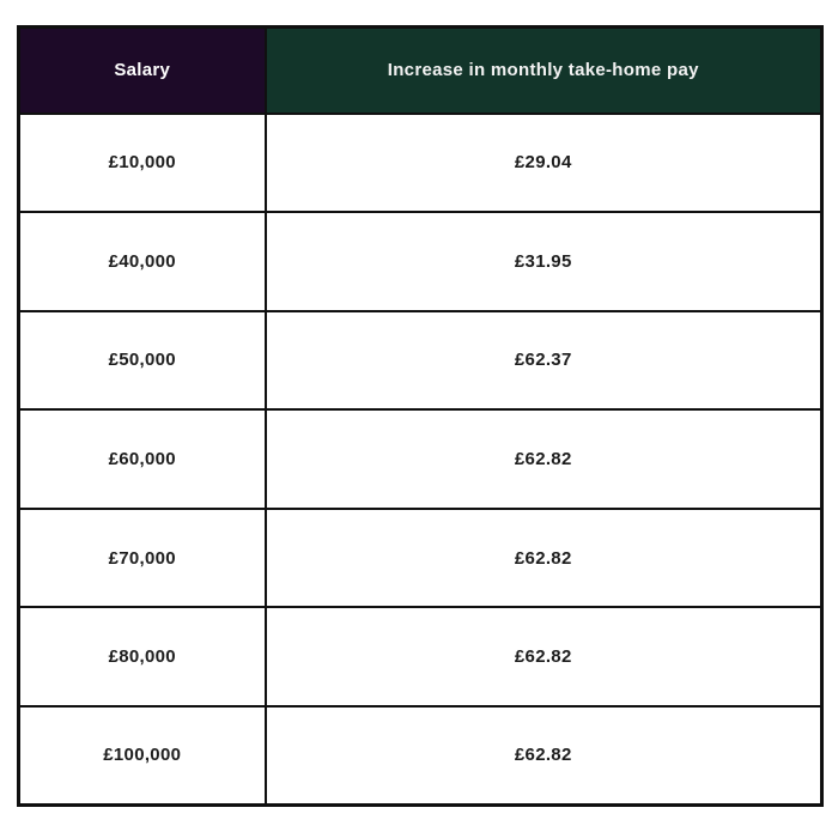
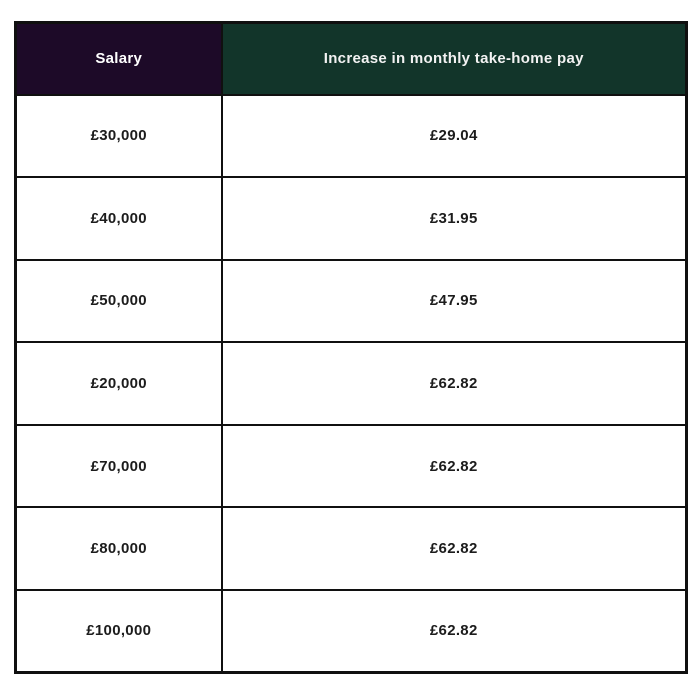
  Salary	Increase in monthly take-home pay
- £10,000	£29.04
+ £30,000	£29.04
  £40,000	£31.95
- £50,000	£62.37
+ £50,000	£47.95
- £60,000	£62.82
+ £20,000	£62.82
  £70,000	£62.82
  £80,000	£62.82
  £100,000	£62.82
